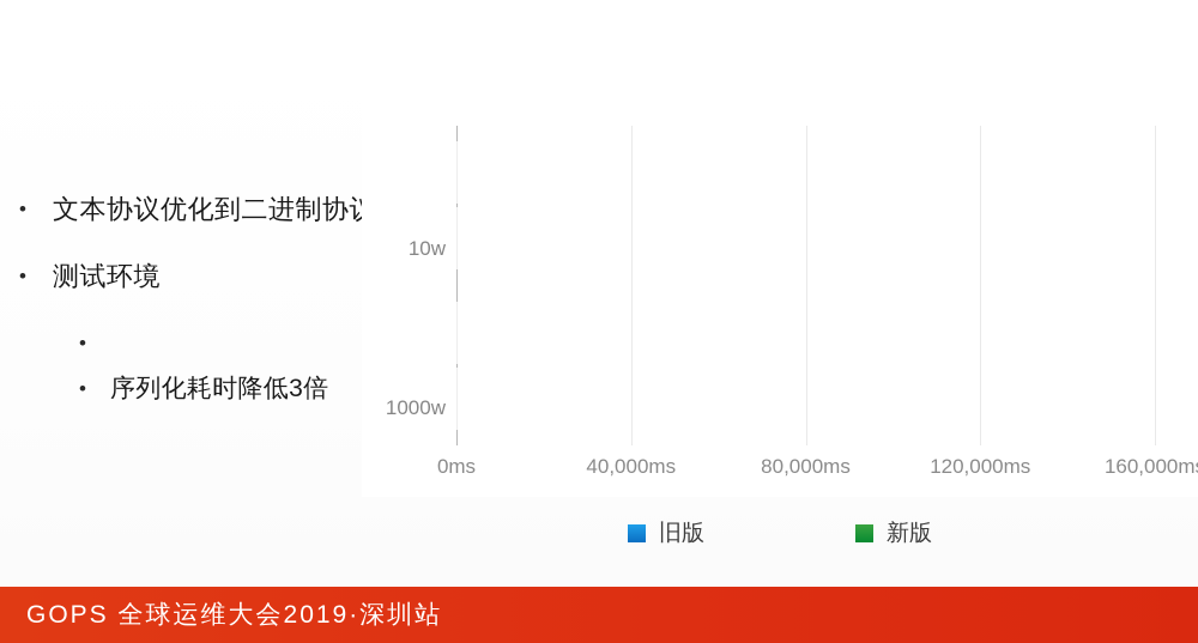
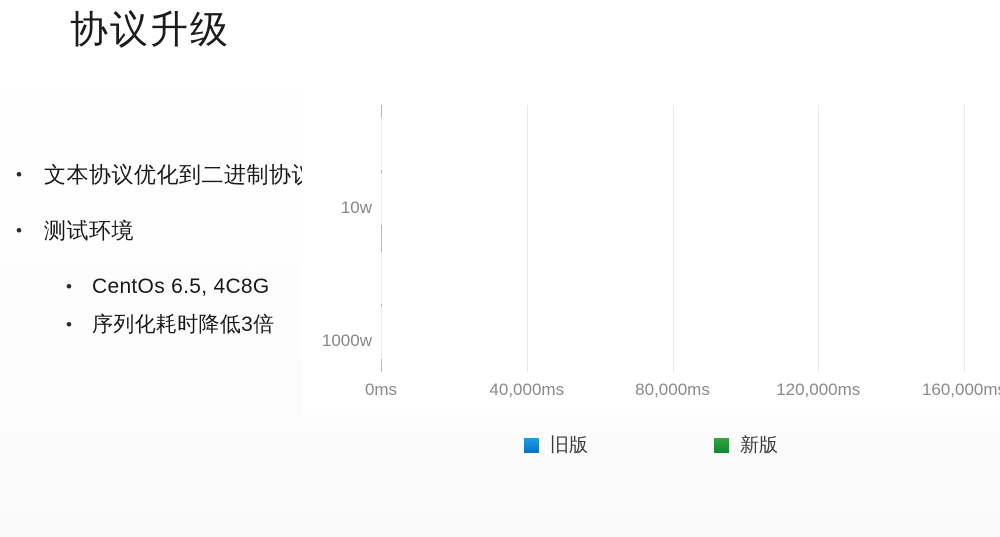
+ 协议升级
  •
  文本协议优化到二进制协
  •
  测试环境
  •
+ CentOs 6.5, 4C8G
  •
  序列化耗时降低3倍
  10w
  1000w
  0ms
  40,000ms
  80,000ms
  120,000ms
  160,000m
  旧版
  新版
- GOPS 全球运维大会2019·深圳站
